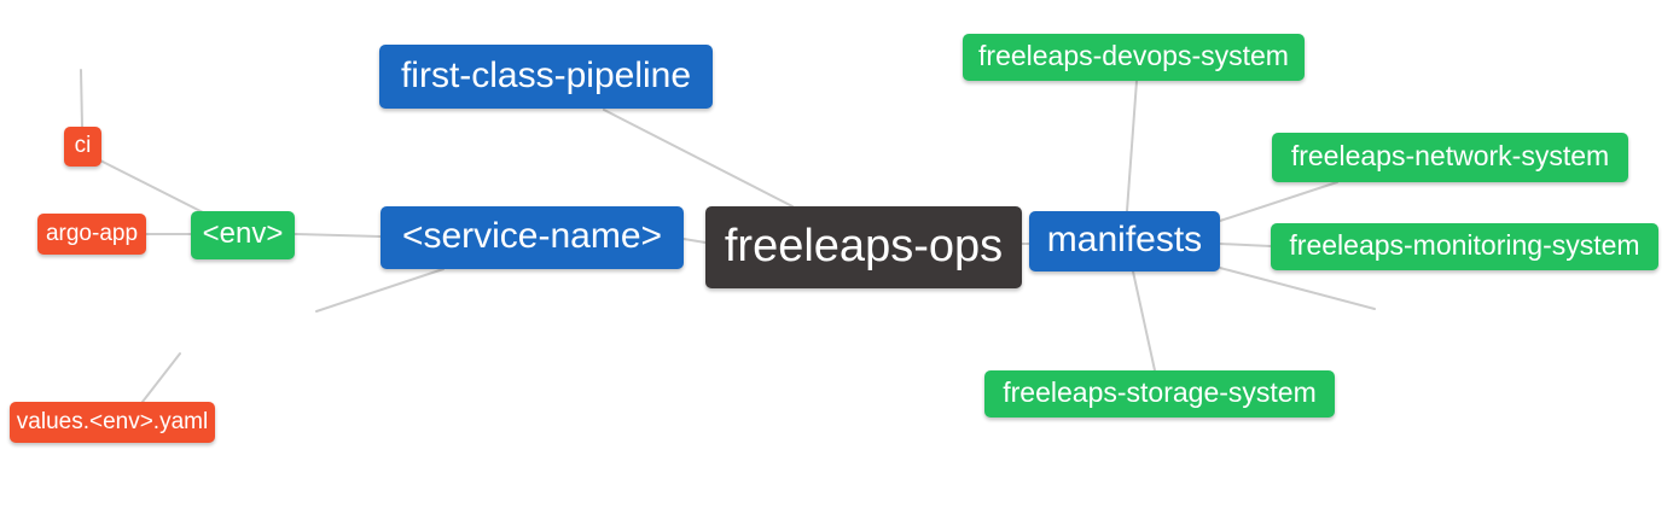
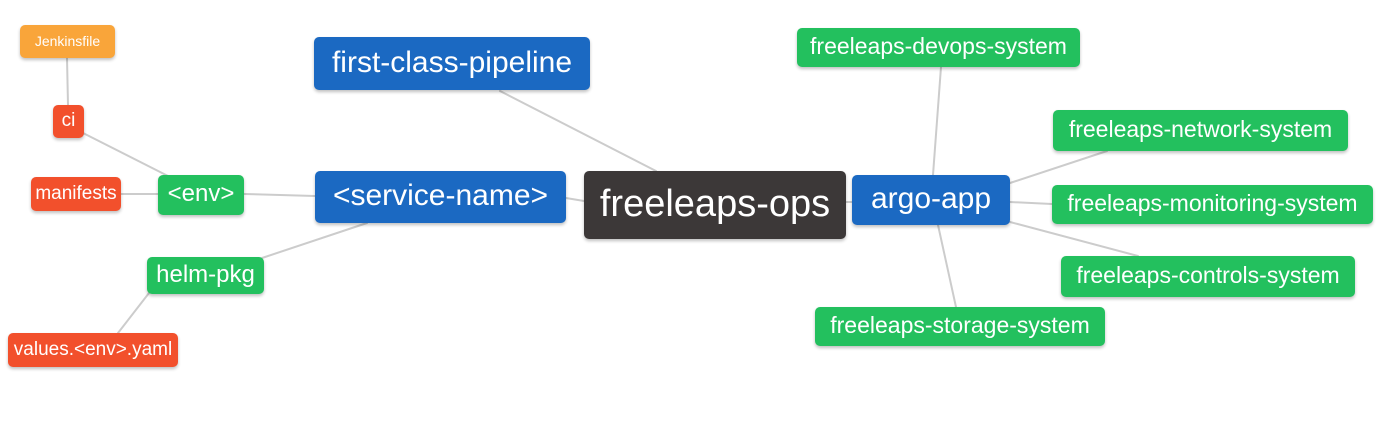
  freeleaps-ops
  first-class-pipeline
  <service-name>
- manifests
+ argo-app
  <env>
+ helm-pkg
  freeleaps-devops-system
  freeleaps-network-system
  freeleaps-monitoring-system
+ freeleaps-controls-system
  freeleaps-storage-system
  ci
- argo-app
+ manifests
  values.<env>.yaml
+ Jenkinsfile
